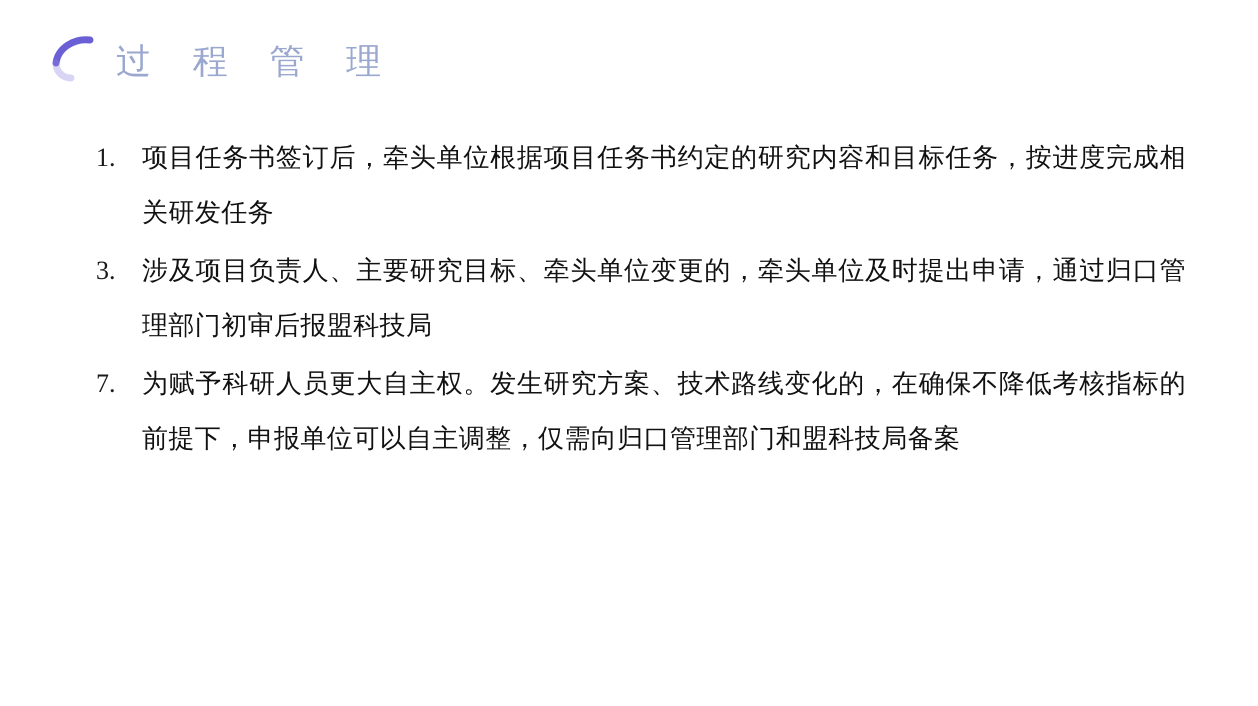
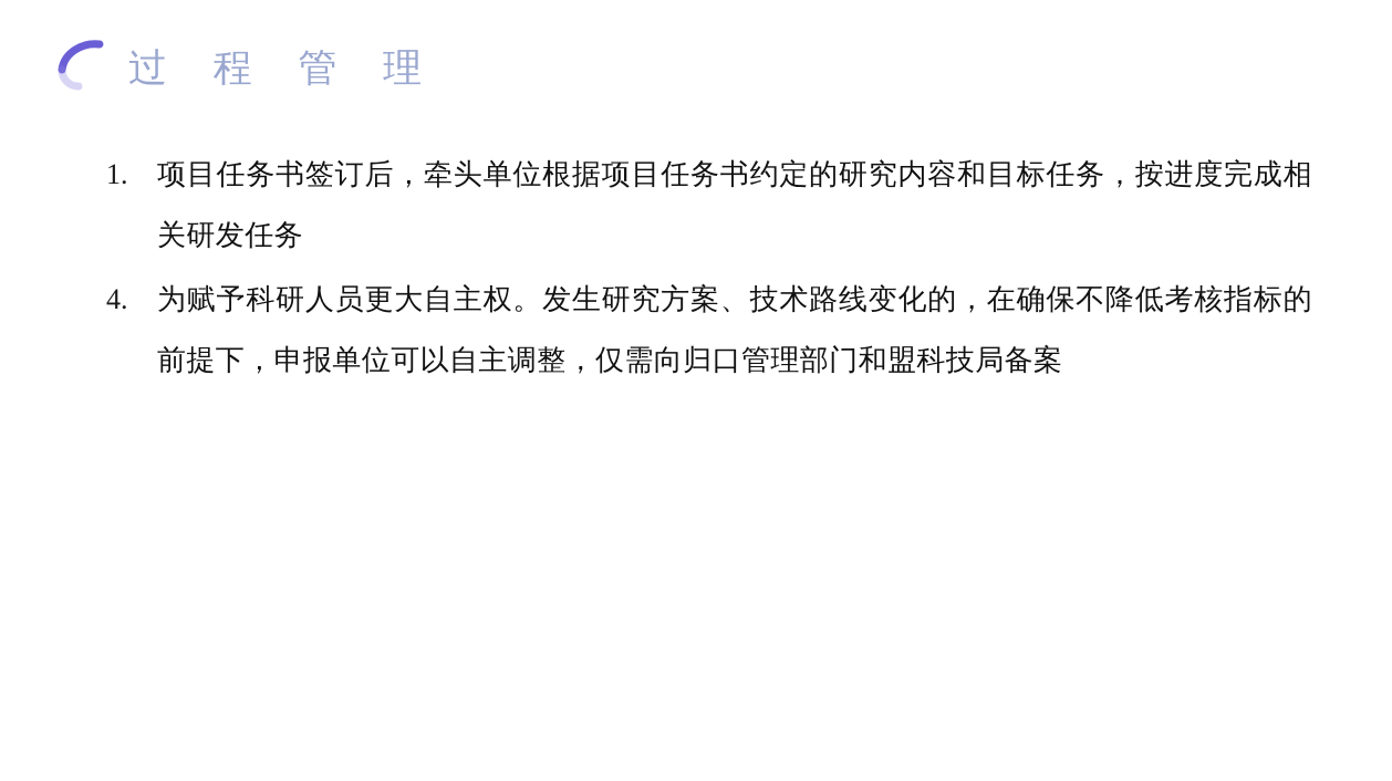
  过 程 管 理
  1.
  项目任务书签订后，牵头单位根据项目任务书约定的研究内容和目标任务，按进度完成相关研发任务
- 3.
- 涉及项目负责人、主要研究目标、牵头单位变更的，牵头单位及时提出申请，通过归口管理部门初审后报盟科技局
- 7.
+ 4.
  为赋予科研人员更大自主权。发生研究方案、技术路线变化的，在确保不降低考核指标的前提下，申报单位可以自主调整，仅需向归口管理部门和盟科技局备案
